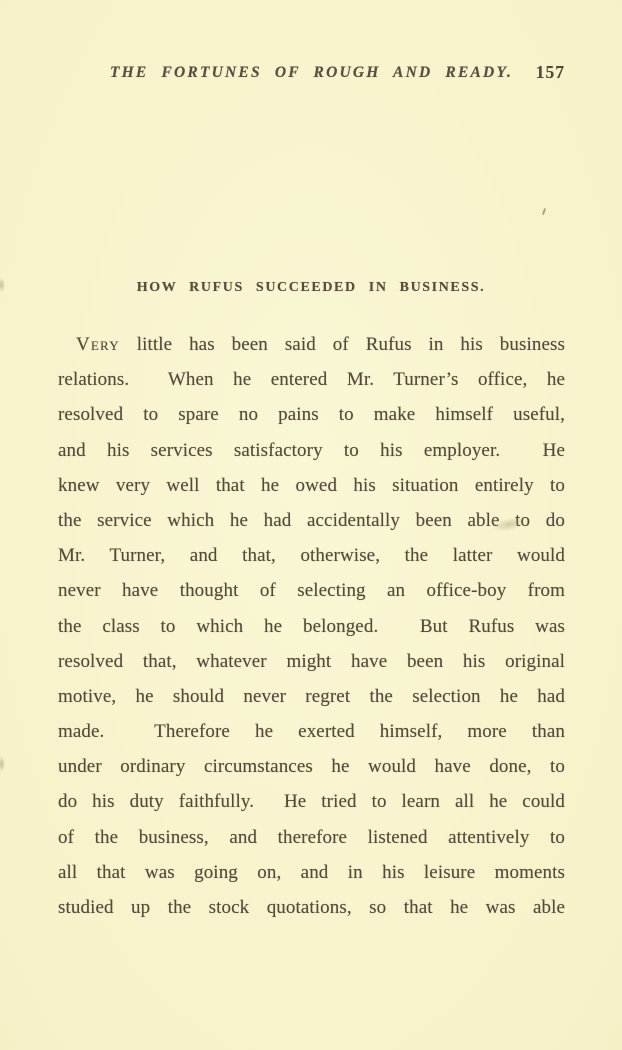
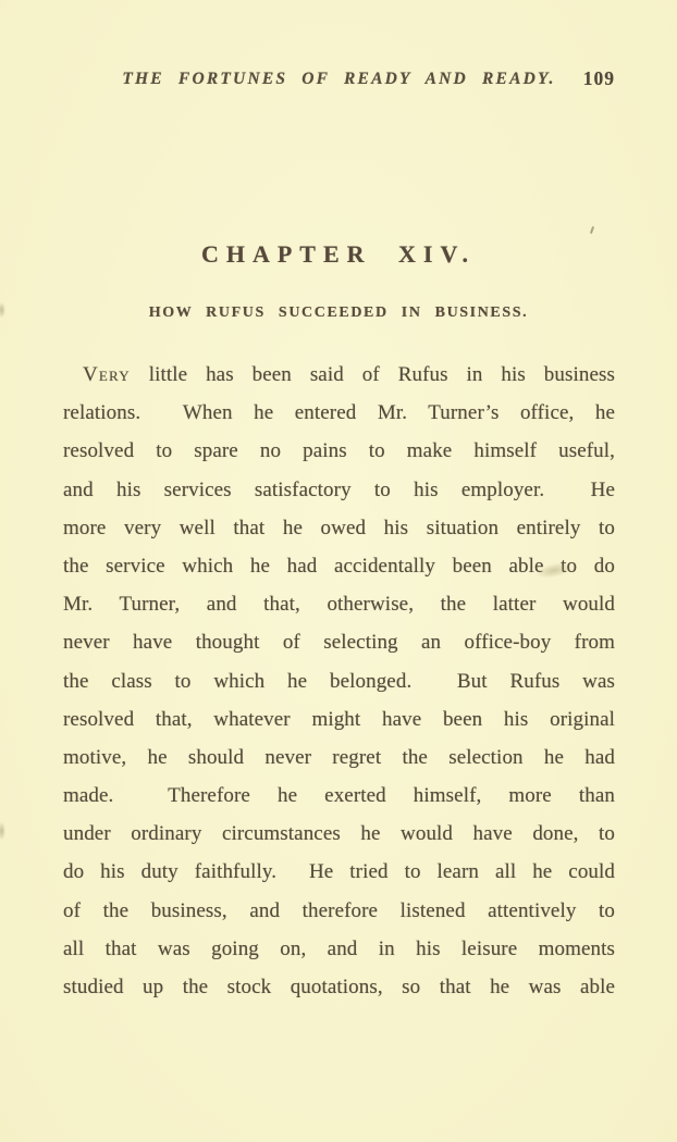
- THE FORTUNES OF ROUGH AND READY.
+ THE FORTUNES OF READY AND READY.
- 157
+ 109
+ CHAPTER XIV.
  HOW RUFUS SUCCEEDED IN BUSINESS.
  Very little has been said of Rufus in his business
  relations. When he entered Mr. Turner’s office, he
  resolved to spare no pains to make himself useful,
  and his services satisfactory to his employer. He
- knew very well that he owed his situation entirely to
+ more very well that he owed his situation entirely to
  the service which he had accidentally been able do
  Mr. Turner, and that, otherwise, the latter would
  never have thought of selecting an office-boy from
  the class to which he belonged. But Rufus was
  resolved that, whatever might have been his original
  motive, he should never regret the selection he had
  made. Therefore he exerted himself, more than
  under ordinary circumstances he would have done, to
  do his duty faithfully. He tried to learn all he could
  of the business, and therefore listened attentively to
  all that was going on, and in his leisure moments
  studied up the stock quotations, so that he was able
